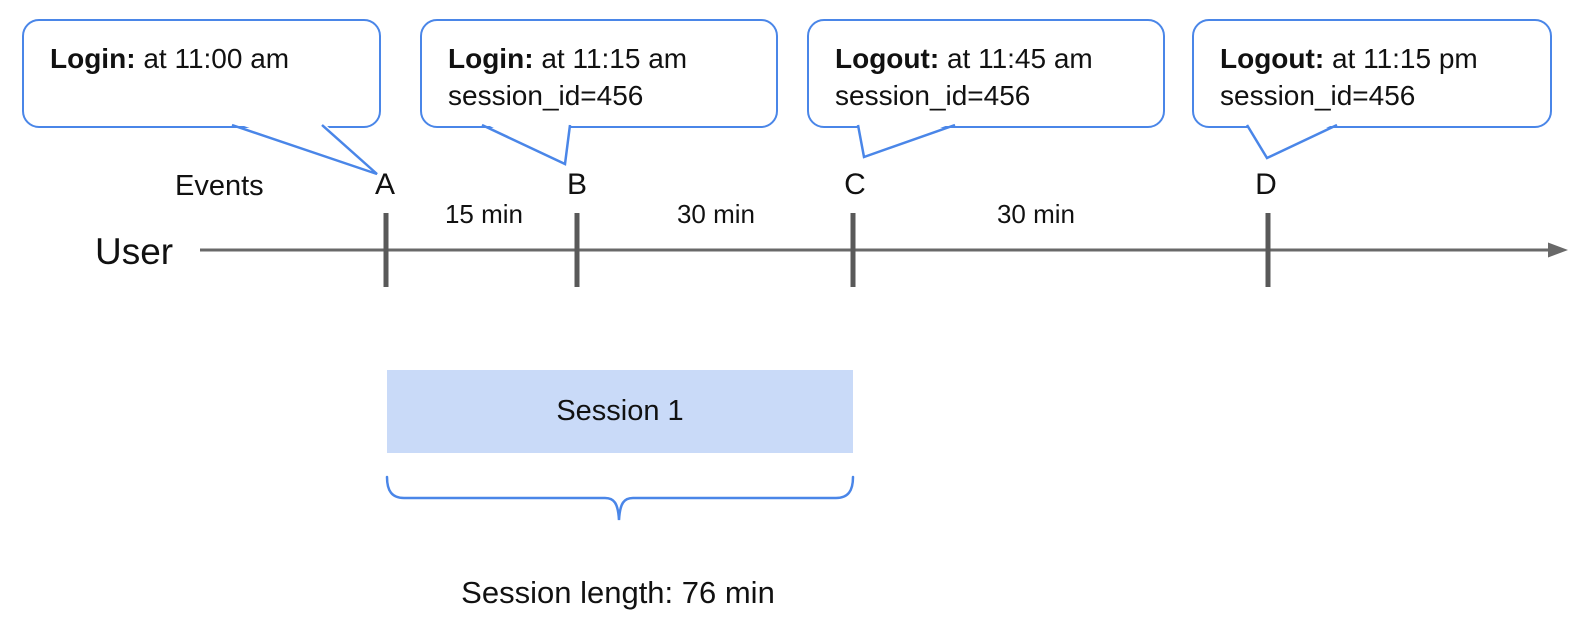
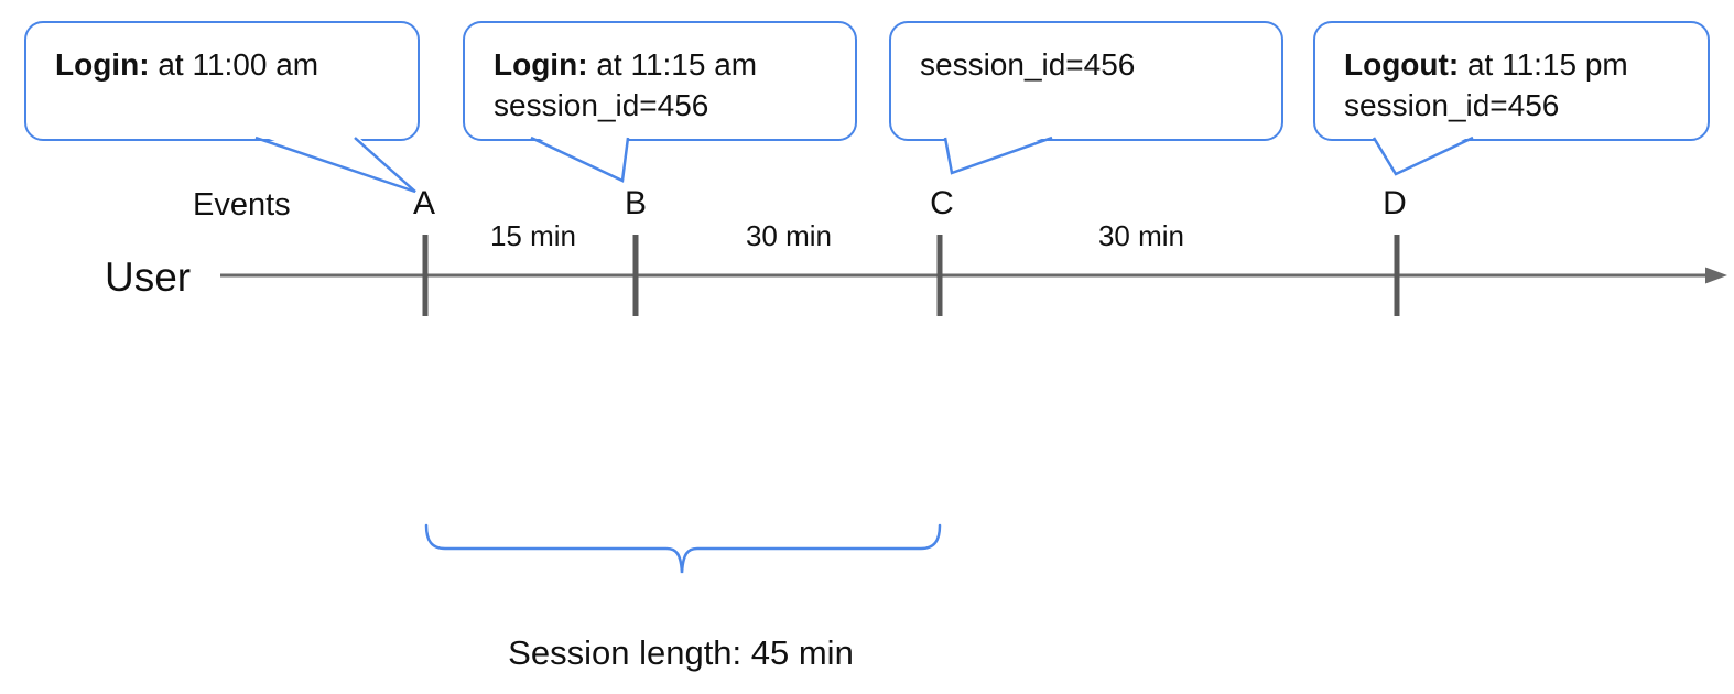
  Login: at 11:00 am
  Login: at 11:15 am
  session_id=456
- Logout: at 11:45 am
  session_id=456
  Logout: at 11:15 pm
  session_id=456
- Session 1
  User
  Events
  A
  B
  C
  D
  15 min
  30 min
  30 min
- Session length: 76 min
+ Session length: 45 min
